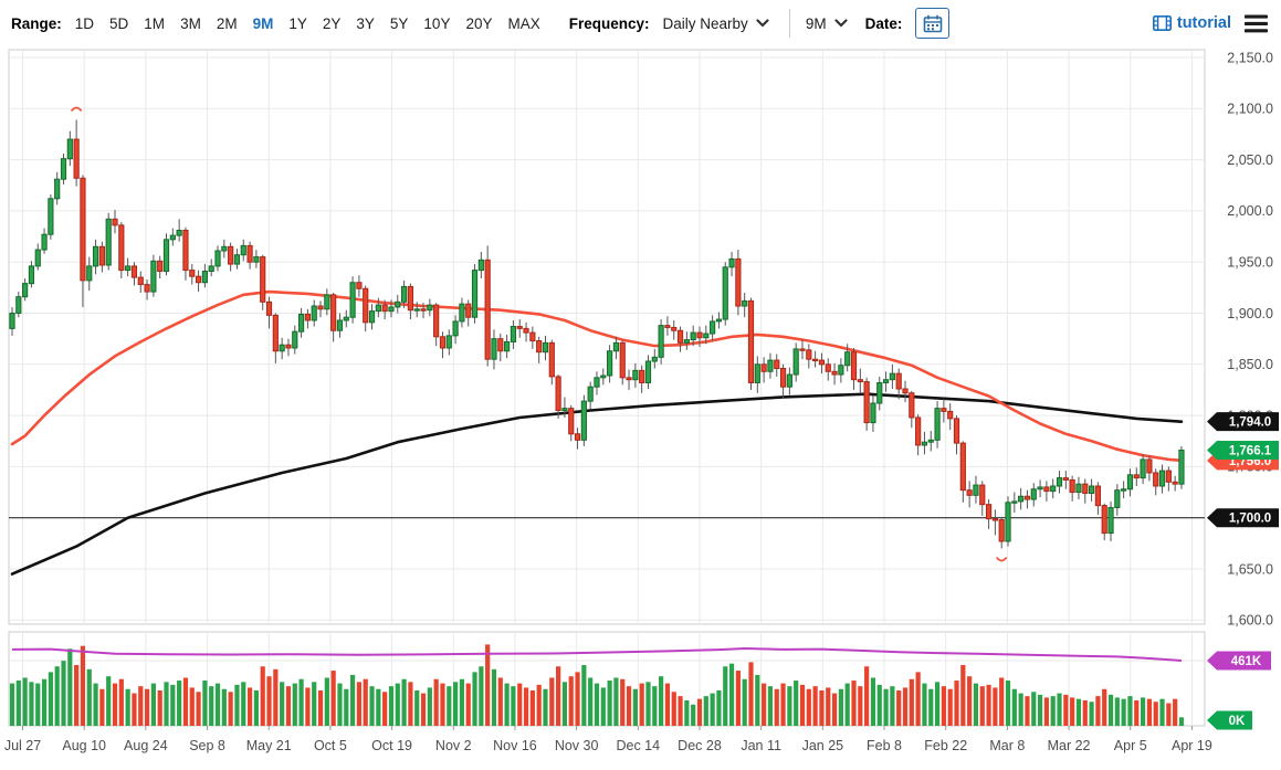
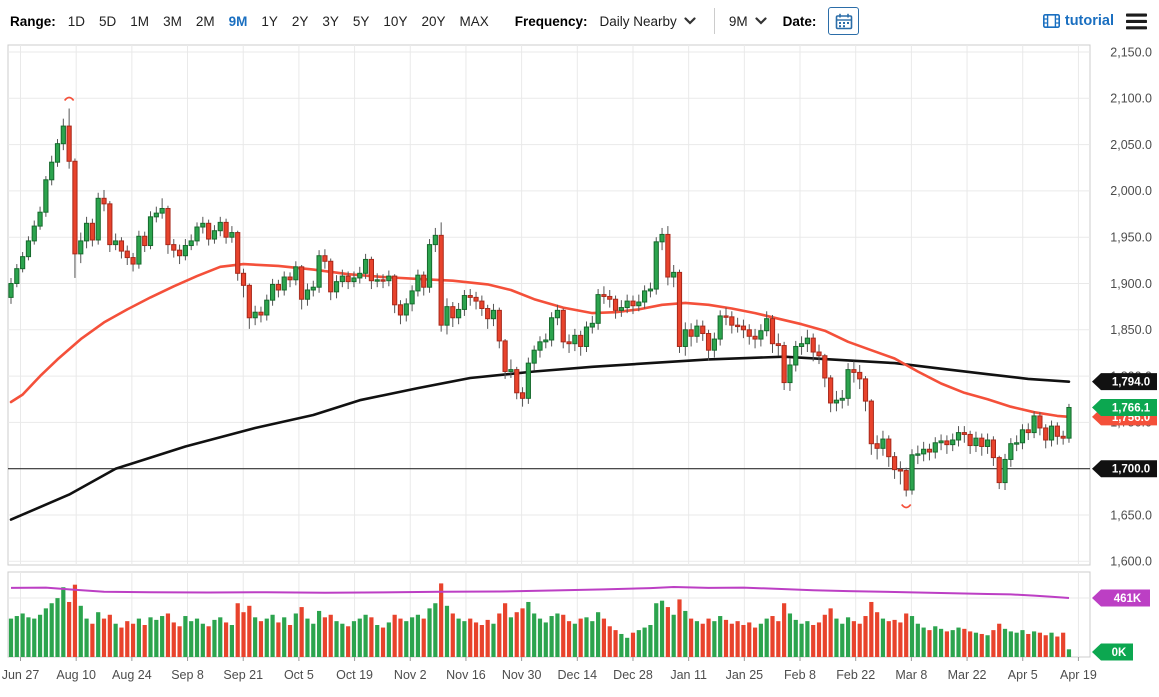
  Range:
  1D
  5D
  1M
  3M
  2M
  9M
  1Y
  2Y
  3Y
  5Y
  10Y
  20Y
  MAX
  Frequency:
  Daily Nearby
  9M
  Date:
  tutorial
  2,150.0
  2,100.0
  2,050.0
  2,000.0
  1,950.0
  1,900.0
  1,850.0
  1,650.0
  1,600.0
- Jul 27
+ Jun 27
  Aug 10
  Aug 24
  Sep 8
- May 21
+ Sep 21
  Oct 5
  Oct 19
  Nov 2
  Nov 16
  Nov 30
  Dec 14
  Dec 28
  Jan 11
  Jan 25
  Feb 8
  Feb 22
  Mar 8
  Mar 22
  Apr 5
  Apr 19
  1,794.0
  1,756.0
  1,766.1
  1,700.0
  461K
  0K
